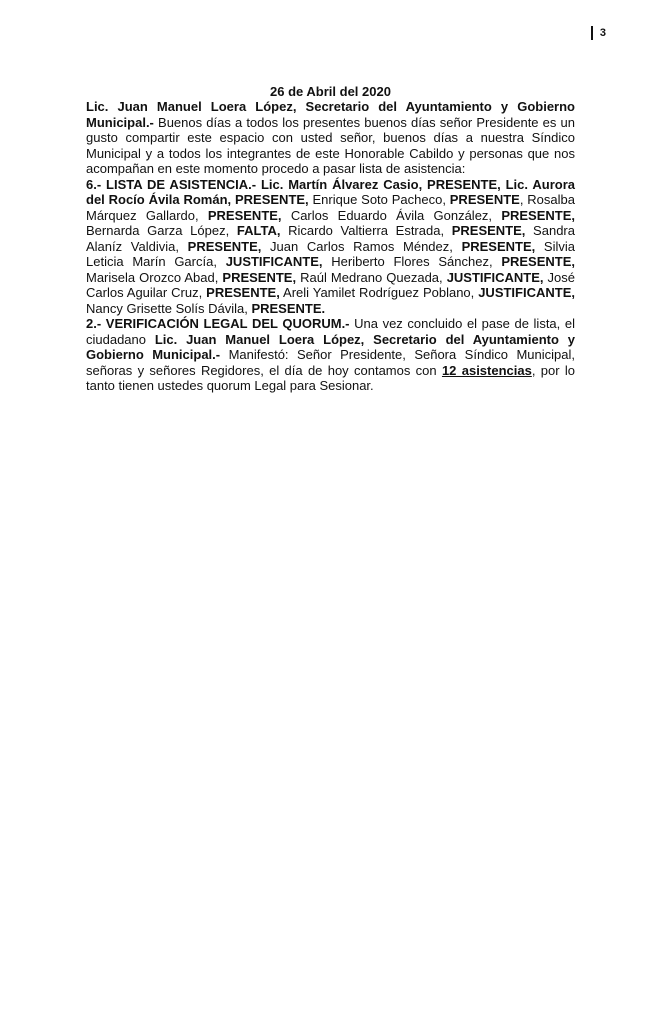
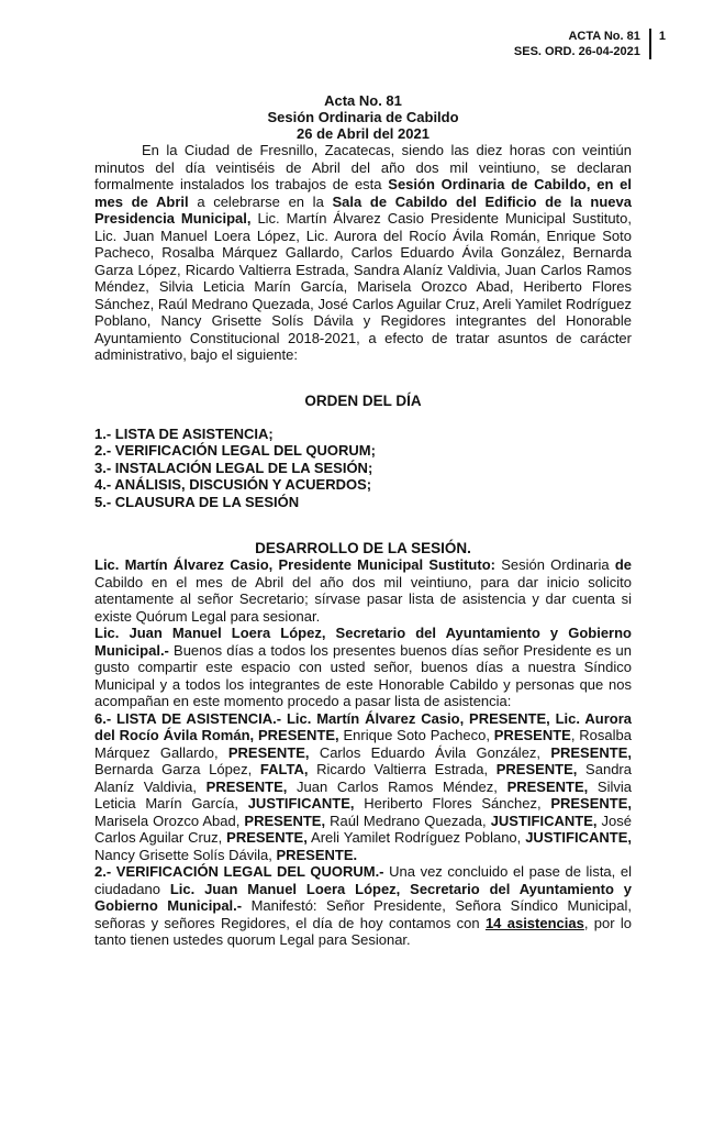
+ ACTA No. 81
+ SES. ORD. 26-04-2021
- 3
+ 1
+ Acta No. 81
+ Sesión Ordinaria de Cabildo
- 26 de Abril del 2020
+ 26 de Abril del 2021
+ En la Ciudad de Fresnillo, Zacatecas, siendo las diez horas con veintiún minutos del día veintiséis de Abril del año dos mil veintiuno, se declaran formalmente instalados los trabajos de esta Sesión Ordinaria de Cabildo, en el mes de Abril a celebrarse en la Sala de Cabildo del Edificio de la nueva Presidencia Municipal, Lic. Martín Álvarez Casio Presidente Municipal Sustituto, Lic. Juan Manuel Loera López, Lic. Aurora del Rocío Ávila Román, Enrique Soto Pacheco, Rosalba Márquez Gallardo, Carlos Eduardo Ávila González, Bernarda Garza López, Ricardo Valtierra Estrada, Sandra Alaníz Valdivia, Juan Carlos Ramos Méndez, Silvia Leticia Marín García, Marisela Orozco Abad, Heriberto Flores Sánchez, Raúl Medrano Quezada, José Carlos Aguilar Cruz, Areli Yamilet Rodríguez Poblano, Nancy Grisette Solís Dávila y Regidores integrantes del Honorable Ayuntamiento Constitucional 2018-2021, a efecto de tratar asuntos de carácter administrativo, bajo el siguiente:
+ ORDEN DEL DÍA
+ 1.- LISTA DE ASISTENCIA;
+ 2.- VERIFICACIÓN LEGAL DEL QUORUM;
+ 3.- INSTALACIÓN LEGAL DE LA SESIÓN;
+ 4.- ANÁLISIS, DISCUSIÓN Y ACUERDOS;
+ 5.- CLAUSURA DE LA SESIÓN
+ DESARROLLO DE LA SESIÓN.
+ Lic. Martín Álvarez Casio, Presidente Municipal Sustituto: Sesión Ordinaria de Cabildo en el mes de Abril del año dos mil veintiuno, para dar inicio solicito atentamente al señor Secretario; sírvase pasar lista de asistencia y dar cuenta si existe Quórum Legal para sesionar.
  Lic. Juan Manuel Loera López, Secretario del Ayuntamiento y Gobierno Municipal.- Buenos días a todos los presentes buenos días señor Presidente es un gusto compartir este espacio con usted señor, buenos días a nuestra Síndico Municipal y a todos los integrantes de este Honorable Cabildo y personas que nos acompañan en este momento procedo a pasar lista de asistencia:
  6.- LISTA DE ASISTENCIA.- Lic. Martín Álvarez Casio, PRESENTE, Lic. Aurora del Rocío Ávila Román, PRESENTE, Enrique Soto Pacheco, PRESENTE, Rosalba Márquez Gallardo, PRESENTE, Carlos Eduardo Ávila González, PRESENTE, Bernarda Garza López, FALTA, Ricardo Valtierra Estrada, PRESENTE, Sandra Alaníz Valdivia, PRESENTE, Juan Carlos Ramos Méndez, PRESENTE, Silvia Leticia Marín García, JUSTIFICANTE, Heriberto Flores Sánchez, PRESENTE, Marisela Orozco Abad, PRESENTE, Raúl Medrano Quezada, JUSTIFICANTE, José Carlos Aguilar Cruz, PRESENTE, Areli Yamilet Rodríguez Poblano, JUSTIFICANTE, Nancy Grisette Solís Dávila, PRESENTE.
- 2.- VERIFICACIÓN LEGAL DEL QUORUM.- Una vez concluido el pase de lista, el ciudadano Lic. Juan Manuel Loera López, Secretario del Ayuntamiento y Gobierno Municipal.- Manifestó: Señor Presidente, Señora Síndico Municipal, señoras y señores Regidores, el día de hoy contamos con 12 asistencias, por lo tanto tienen ustedes quorum Legal para Sesionar.
+ 2.- VERIFICACIÓN LEGAL DEL QUORUM.- Una vez concluido el pase de lista, el ciudadano Lic. Juan Manuel Loera López, Secretario del Ayuntamiento y Gobierno Municipal.- Manifestó: Señor Presidente, Señora Síndico Municipal, señoras y señores Regidores, el día de hoy contamos con 14 asistencias, por lo tanto tienen ustedes quorum Legal para Sesionar.
